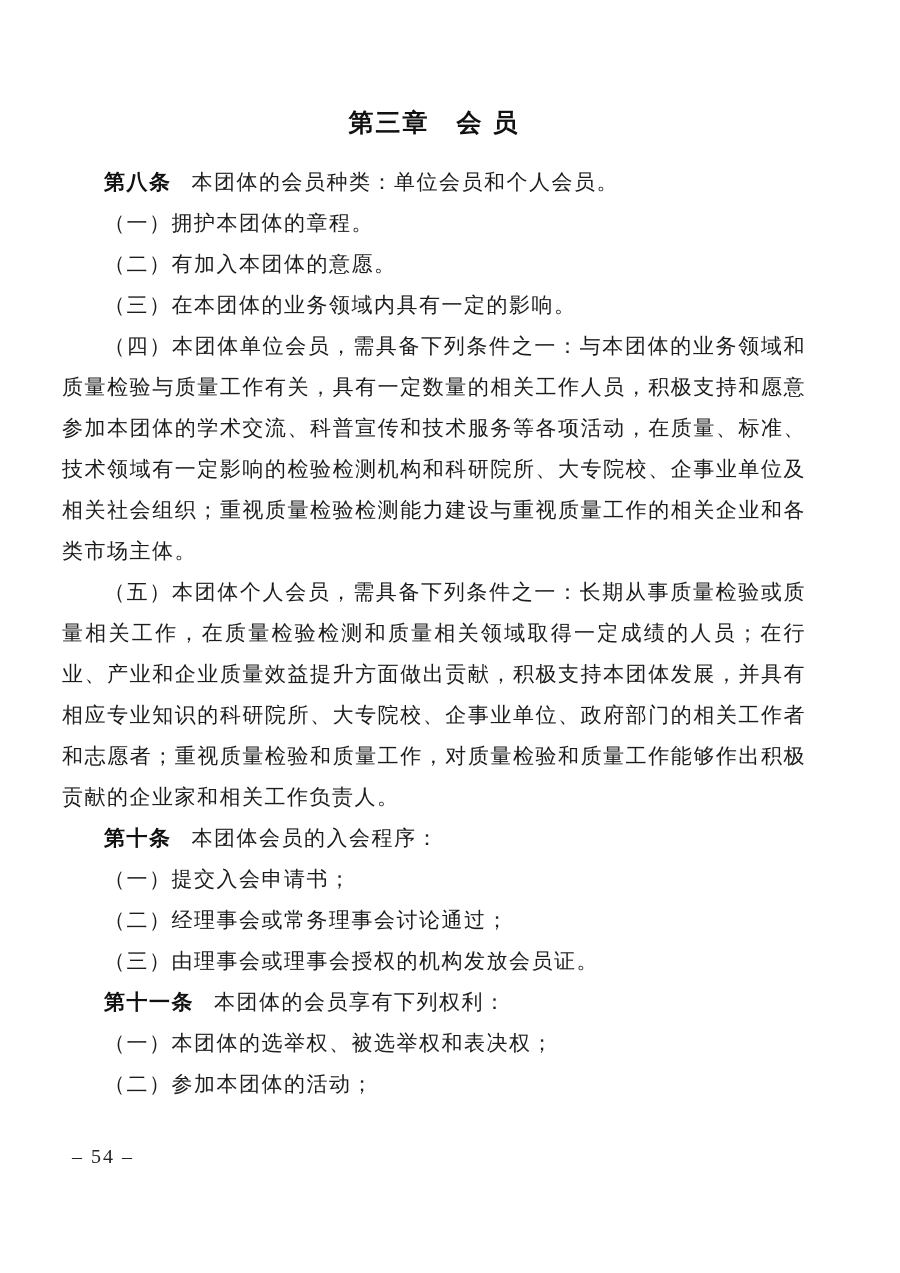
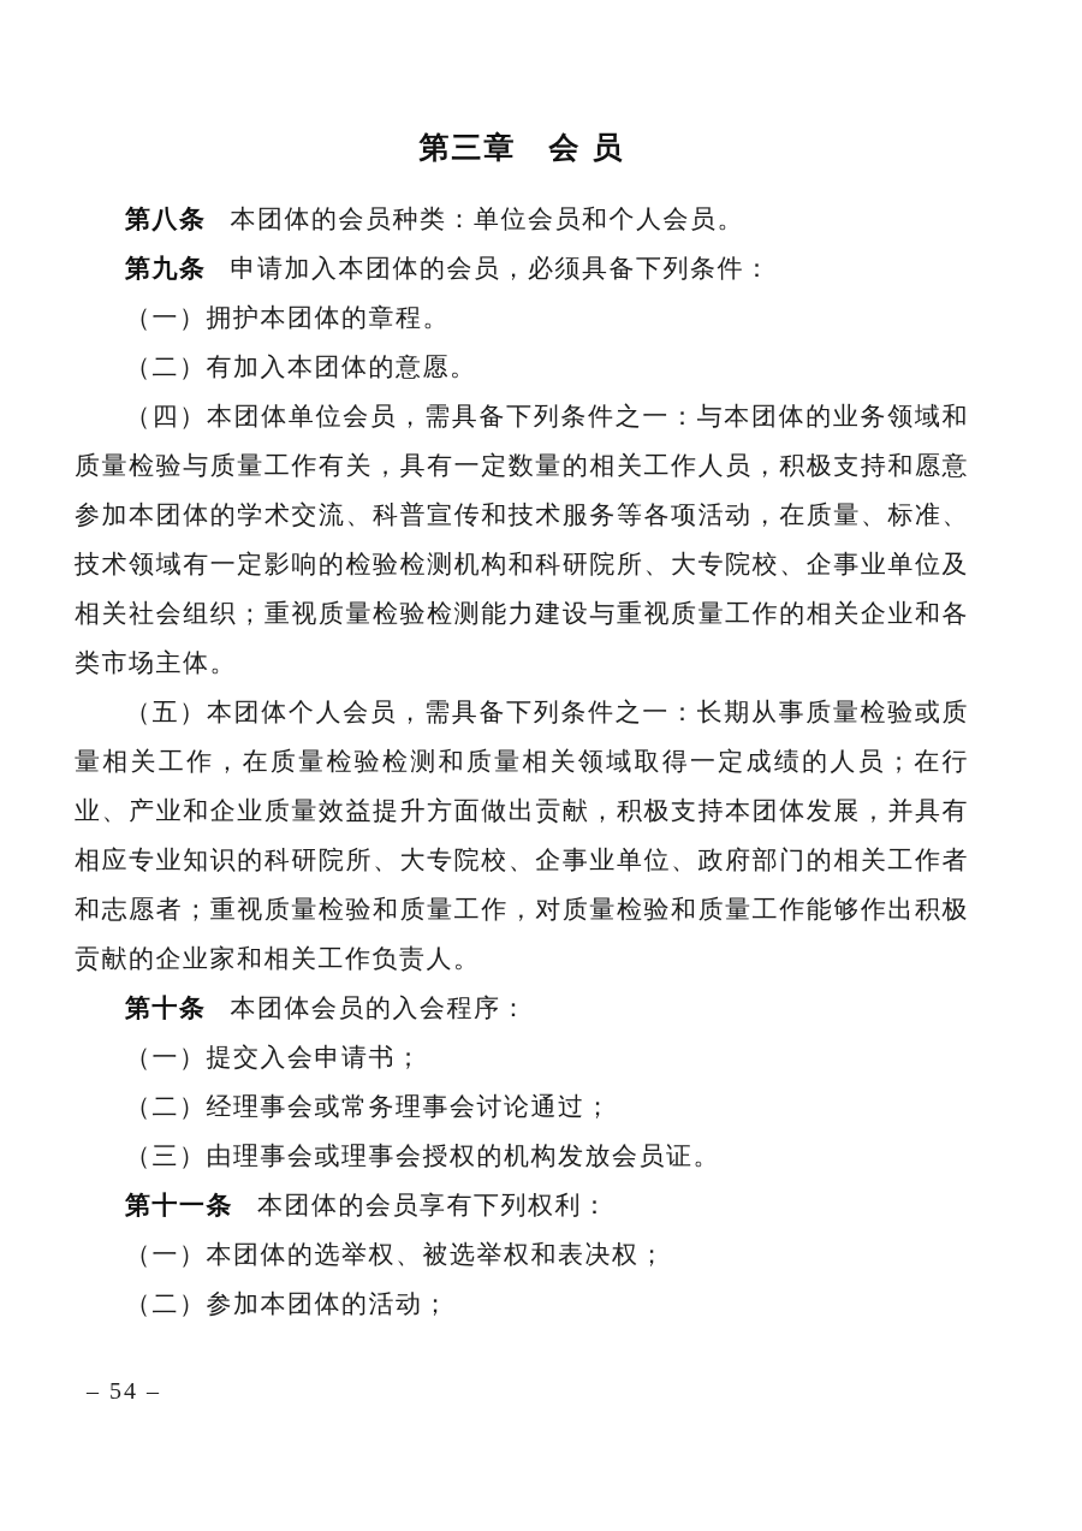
  第三章 会 员
  第八条 本团体的会员种类：单位会员和个人会员。
+ 第九条 申请加入本团体的会员，必须具备下列条件：
  （一）拥护本团体的章程。
  （二）有加入本团体的意愿。
- （三）在本团体的业务领域内具有一定的影响。
  （四）本团体单位会员，需具备下列条件之一：与本团体的业务领域和质量检验与质量工作有关，具有一定数量的相关工作人员，积极支持和愿意参加本团体的学术交流、科普宣传和技术服务等各项活动，在质量、标准、技术领域有一定影响的检验检测机构和科研院所、大专院校、企事业单位及相关社会组织；重视质量检验检测能力建设与重视质量工作的相关企业和各类市场主体。
  （五）本团体个人会员，需具备下列条件之一：长期从事质量检验或质量相关工作，在质量检验检测和质量相关领域取得一定成绩的人员；在行业、产业和企业质量效益提升方面做出贡献，积极支持本团体发展，并具有相应专业知识的科研院所、大专院校、企事业单位、政府部门的相关工作者和志愿者；重视质量检验和质量工作，对质量检验和质量工作能够作出积极贡献的企业家和相关工作负责人。
  第十条 本团体会员的入会程序：
  （一）提交入会申请书；
  （二）经理事会或常务理事会讨论通过；
  （三）由理事会或理事会授权的机构发放会员证。
  第十一条 本团体的会员享有下列权利：
  （一）本团体的选举权、被选举权和表决权；
  （二）参加本团体的活动；
  – 54 –
